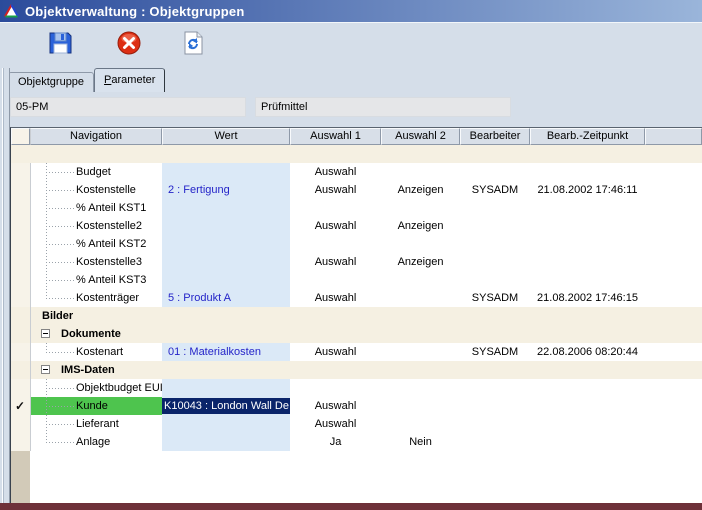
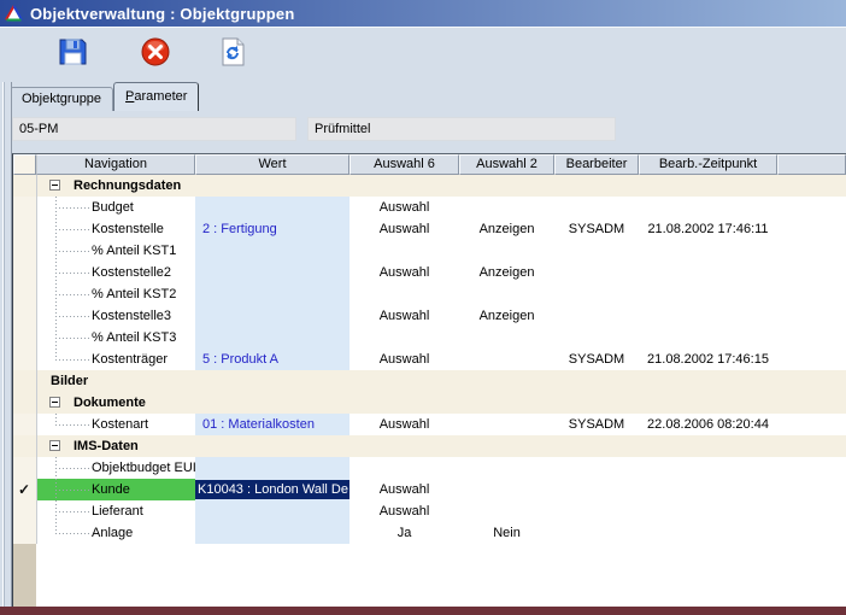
  Objektverwaltung : Objektgruppen
  Objektgruppe
  Parameter
  05-PM
  Prüfmittel
  Navigation
  Wert
- Auswahl 1
+ Auswahl 6
  Auswahl 2
  Bearbeiter
  Bearb.-Zeitpunkt
+ Rechnungsdaten
  Budget
  Auswahl
  Kostenstelle
  2 : Fertigung
  Auswahl
  Anzeigen
  SYSADM
  21.08.2002 17:46:11
  % Anteil KST1
  Kostenstelle2
  Auswahl
  Anzeigen
  % Anteil KST2
  Kostenstelle3
  Auswahl
  Anzeigen
  % Anteil KST3
  Kostenträger
  5 : Produkt A
  Auswahl
  SYSADM
  21.08.2002 17:46:15
  Bilder
  Dokumente
  Kostenart
  01 : Materialkosten
  Auswahl
  SYSADM
  22.08.2006 08:20:44
  IMS-Daten
  Objektbudget EUI
  ✓
  Kunde
  K10043 : London Wall De
  Auswahl
  Lieferant
  Auswahl
  Anlage
  Ja
  Nein
